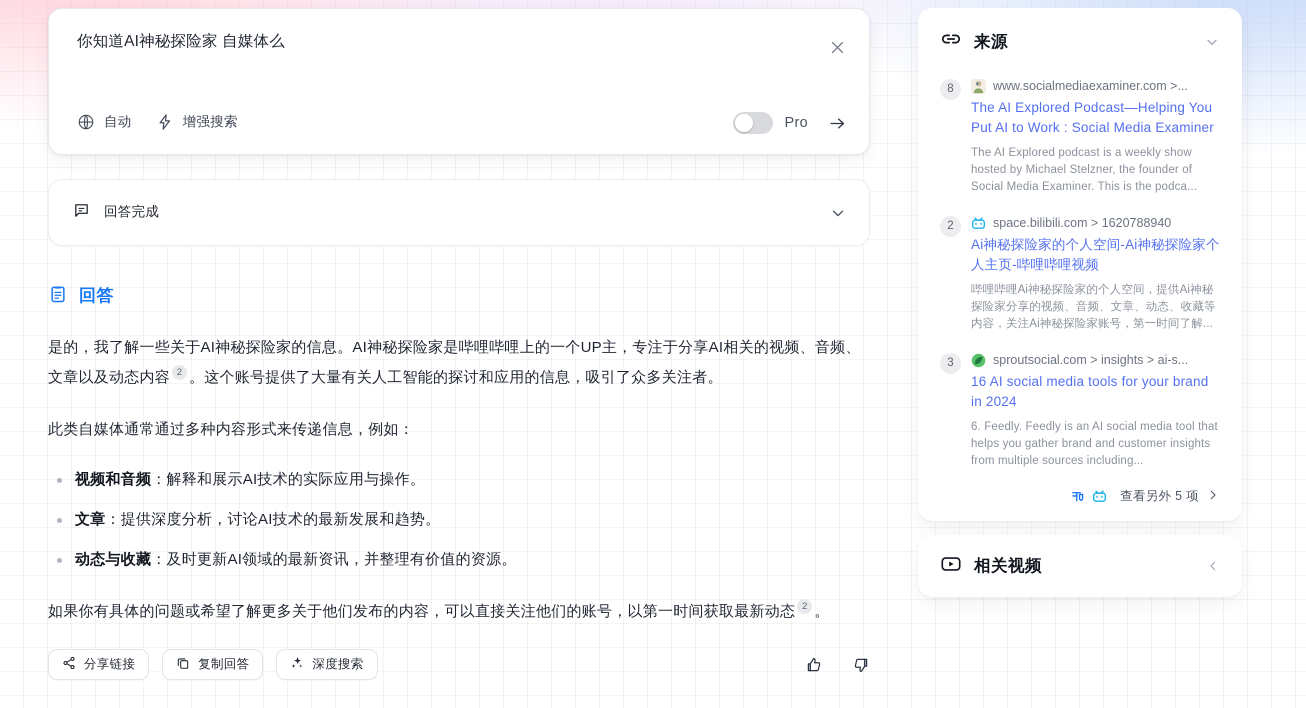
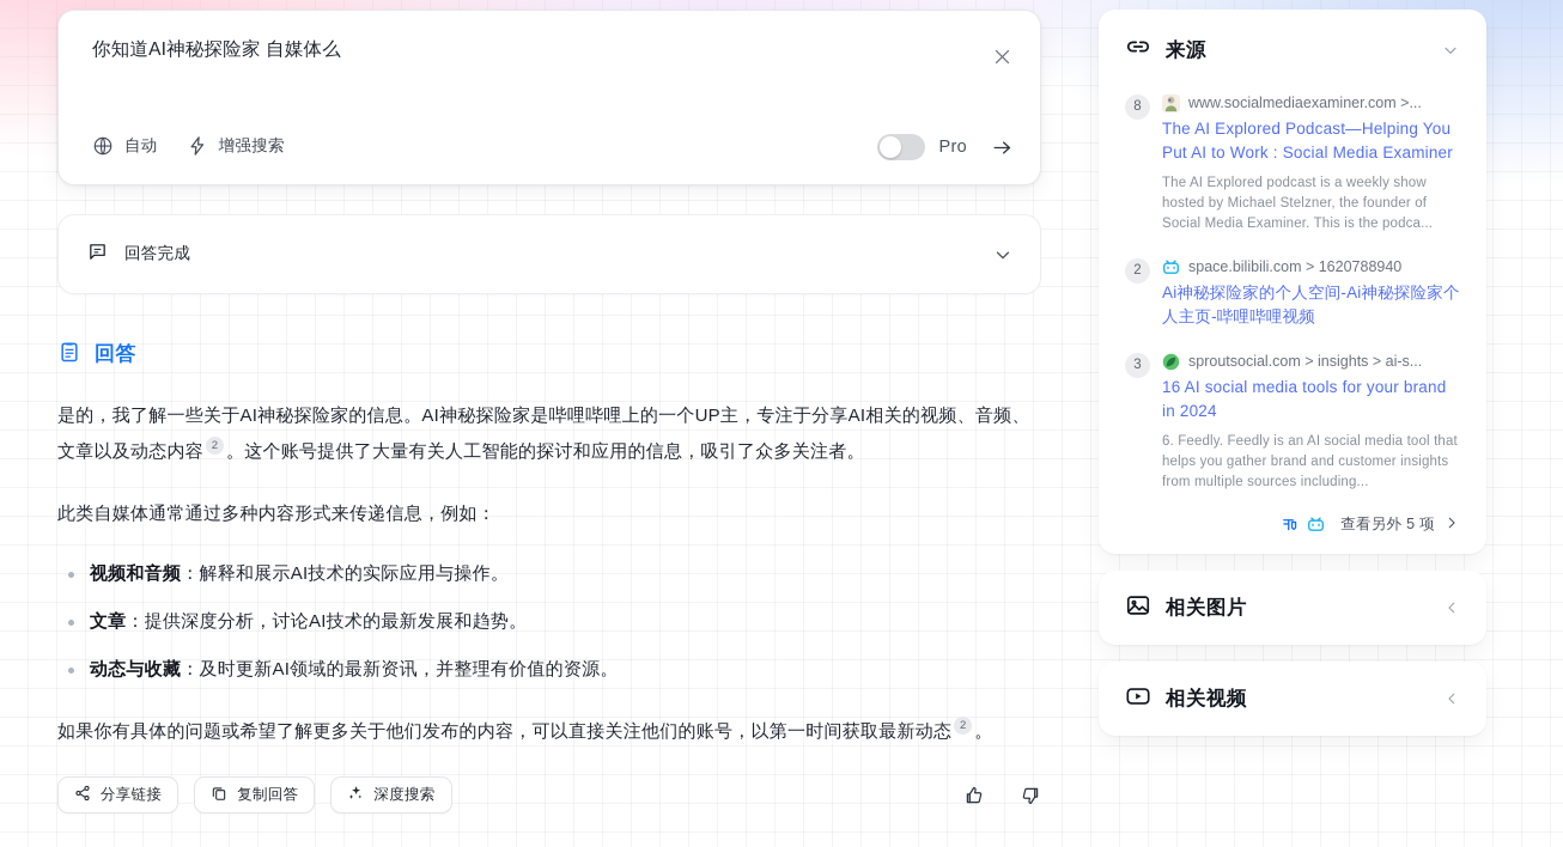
  你知道AI神秘探险家 自媒体么
  自动
  增强搜索
  Pro
  回答完成
  回答
  是的，我了解一些关于AI神秘探险家的信息。AI神秘探险家是哔哩哔哩上的一个UP主，专注于分享AI相关的视频、音频、文章以及动态内容 2 。这个账号提供了大量有关人工智能的探讨和应用的信息，吸引了众多关注者。
  此类自媒体通常通过多种内容形式来传递信息，例如：
  视频和音频：解释和展示AI技术的实际应用与操作。
  文章：提供深度分析，讨论AI技术的最新发展和趋势。
  动态与收藏：及时更新AI领域的最新资讯，并整理有价值的资源。
  如果你有具体的问题或希望了解更多关于他们发布的内容，可以直接关注他们的账号，以第一时间获取最新动态 2 。
  分享链接
  复制回答
  深度搜索
  来源
  8
  www.socialmediaexaminer.com >...
  The AI Explored Podcast—Helping You Put AI to Work : Social Media Examiner
  The AI Explored podcast is a weekly show hosted by Michael Stelzner, the founder of Social Media Examiner. This is the podca...
  2
  space.bilibili.com > 1620788940
  Ai神秘探险家的个人空间-Ai神秘探险家个人主页-哔哩哔哩视频
- 哔哩哔哩Ai神秘探险家的个人空间，提供Ai神秘探险家分享的视频、音频、文章、动态、收藏等内容，关注Ai神秘探险家账号，第一时间了解...
  3
  sproutsocial.com > insights > ai-s...
  16 AI social media tools for your brand in 2024
  6. Feedly. Feedly is an AI social media tool that helps you gather brand and customer insights from multiple sources including...
  查看另外 5 项
+ 相关图片
  相关视频
